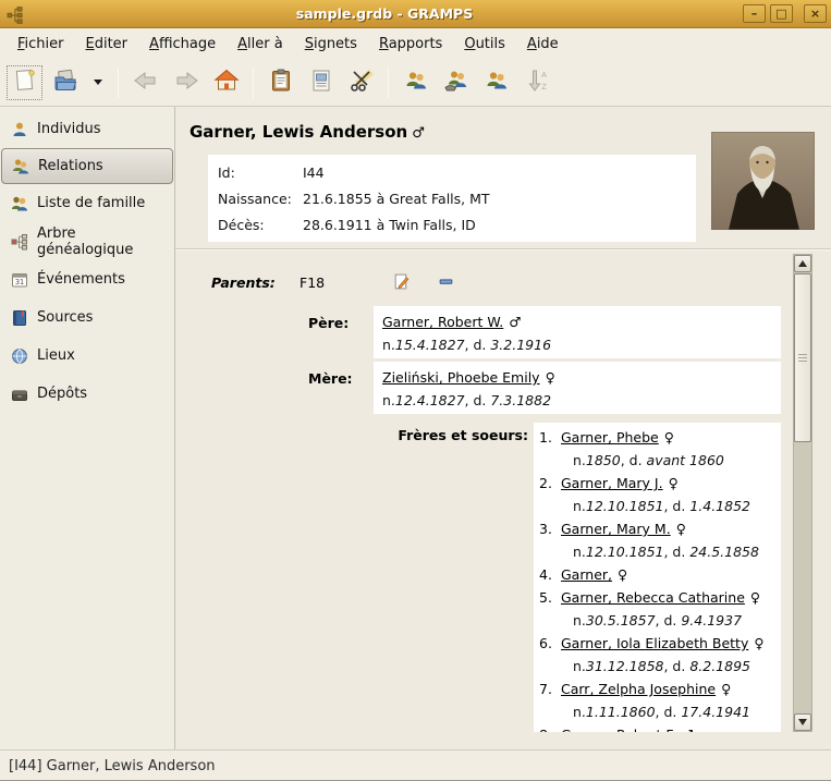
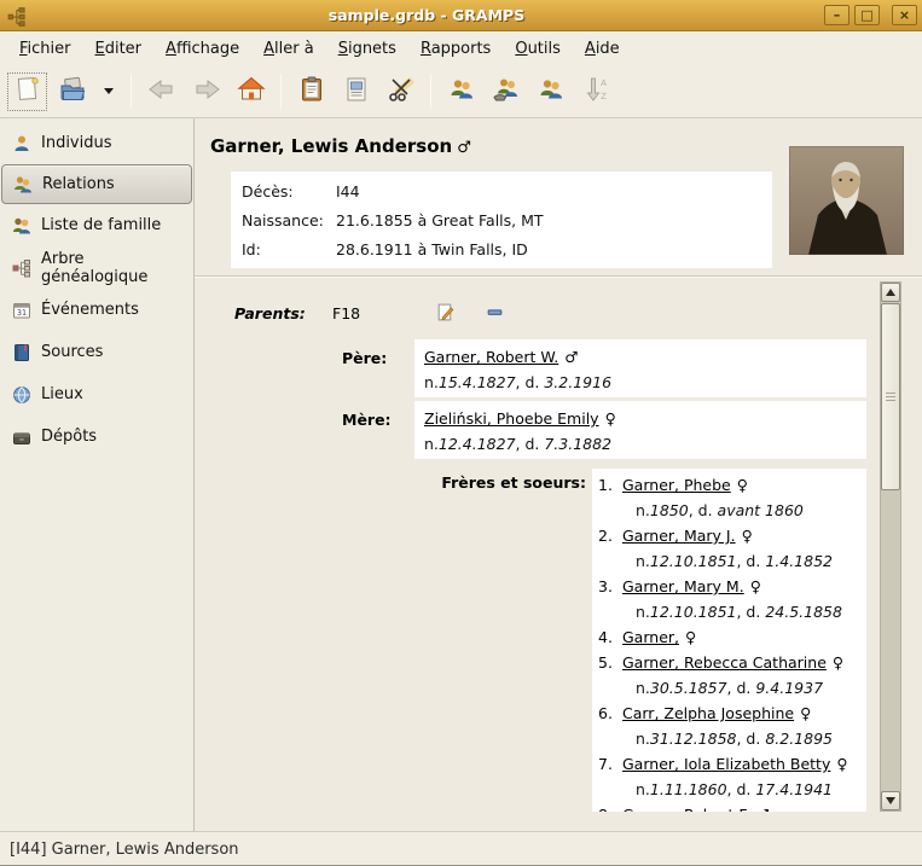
  sample.grdb - GRAMPS
  –
  □
  ×
  Fichier
  Editer
  Affichage
  Aller à
  Signets
  Rapports
  Outils
  Aide
  A
  Z
  Individus
  Relations
  Liste de famille
  Arbre généalogique
  31
  Événements
  Sources
  Lieux
  Dépôts
  Garner, Lewis Anderson ♂
- Id:
+ Décès:
  I44
  Naissance:
  21.6.1855 à Great Falls, MT
- Décès:
+ Id:
  28.6.1911 à Twin Falls, ID
  Parents:
  F18
  Père:
  Garner, Robert W.
  ♂
  n.
  15.4.1827
  , d.
  3.2.1916
  Mère:
  Zieliński, Phoebe Emily
  ♀
  n.
  12.4.1827
  , d.
  7.3.1882
  Frères et soeurs:
  1.
  Garner, Phebe
  ♀
  n.
  1850
  , d.
  avant 1860
  2.
  Garner, Mary J.
  ♀
  n.
  12.10.1851
  , d.
  1.4.1852
  3.
  Garner, Mary M.
  ♀
  n.
  12.10.1851
  , d.
  24.5.1858
  4.
  Garner,
  ♀
  5.
  Garner, Rebecca Catharine
  ♀
  n.
  30.5.1857
  , d.
  9.4.1937
  6.
- Garner, Iola Elizabeth Betty
+ Carr, Zelpha Josephine
  ♀
  n.
  31.12.1858
  , d.
  8.2.1895
  7.
- Carr, Zelpha Josephine
+ Garner, Iola Elizabeth Betty
  ♀
  n.
  1.11.1860
  , d.
  17.4.1941
  [I44] Garner, Lewis Anderson
